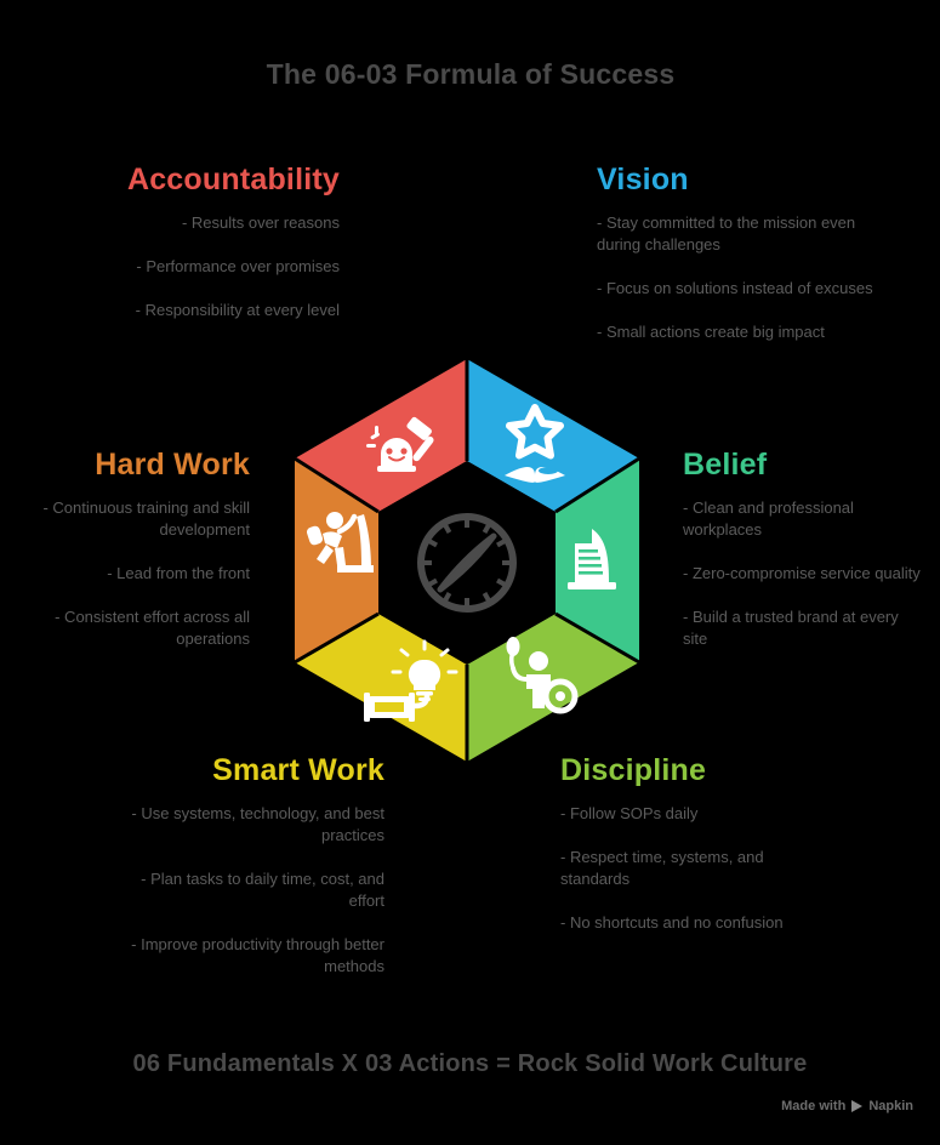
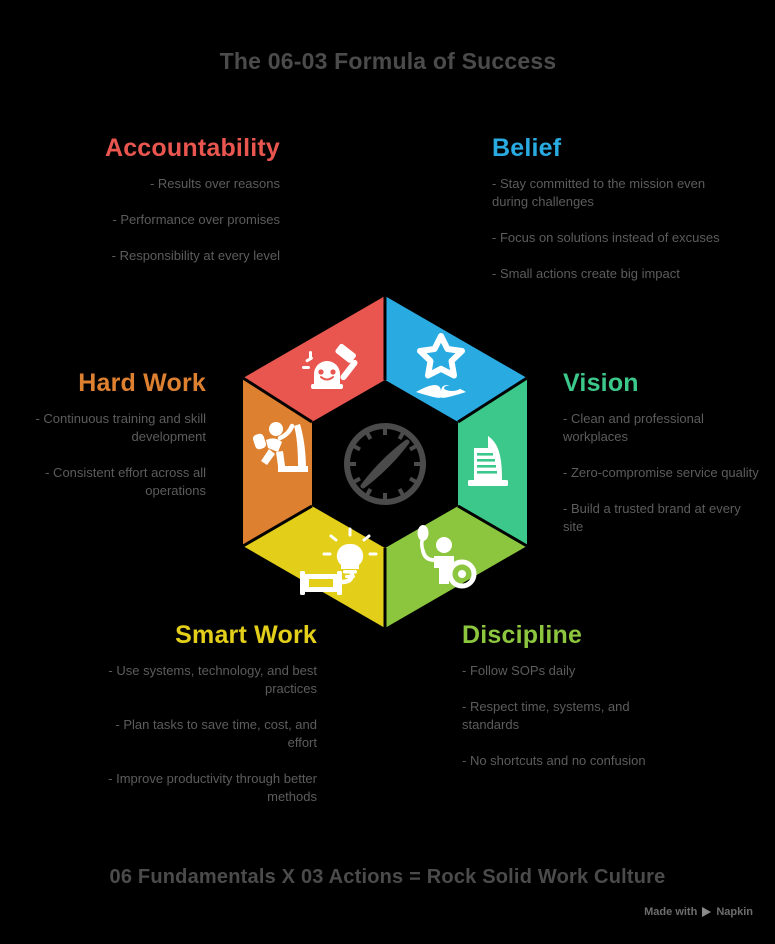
  The 06-03 Formula of Success
  Accountability
  - Results over reasons
  - Performance over promises
  - Responsibility at every level
- Vision
+ Belief
  - Stay committed to the mission even during challenges
  - Focus on solutions instead of excuses
  - Small actions create big impact
  Hard Work
  - Continuous training and skill development
- - Lead from the front
  - Consistent effort across all operations
- Belief
+ Vision
  - Clean and professional workplaces
  - Zero-compromise service quality
  - Build a trusted brand at every site
  Smart Work
  - Use systems, technology, and best practices
- - Plan tasks to daily time, cost, and effort
+ - Plan tasks to save time, cost, and effort
  - Improve productivity through better methods
  Discipline
  - Follow SOPs daily
  - Respect time, systems, and standards
  - No shortcuts and no confusion
  06 Fundamentals X 03 Actions = Rock Solid Work Culture
  Made with
  Napkin
